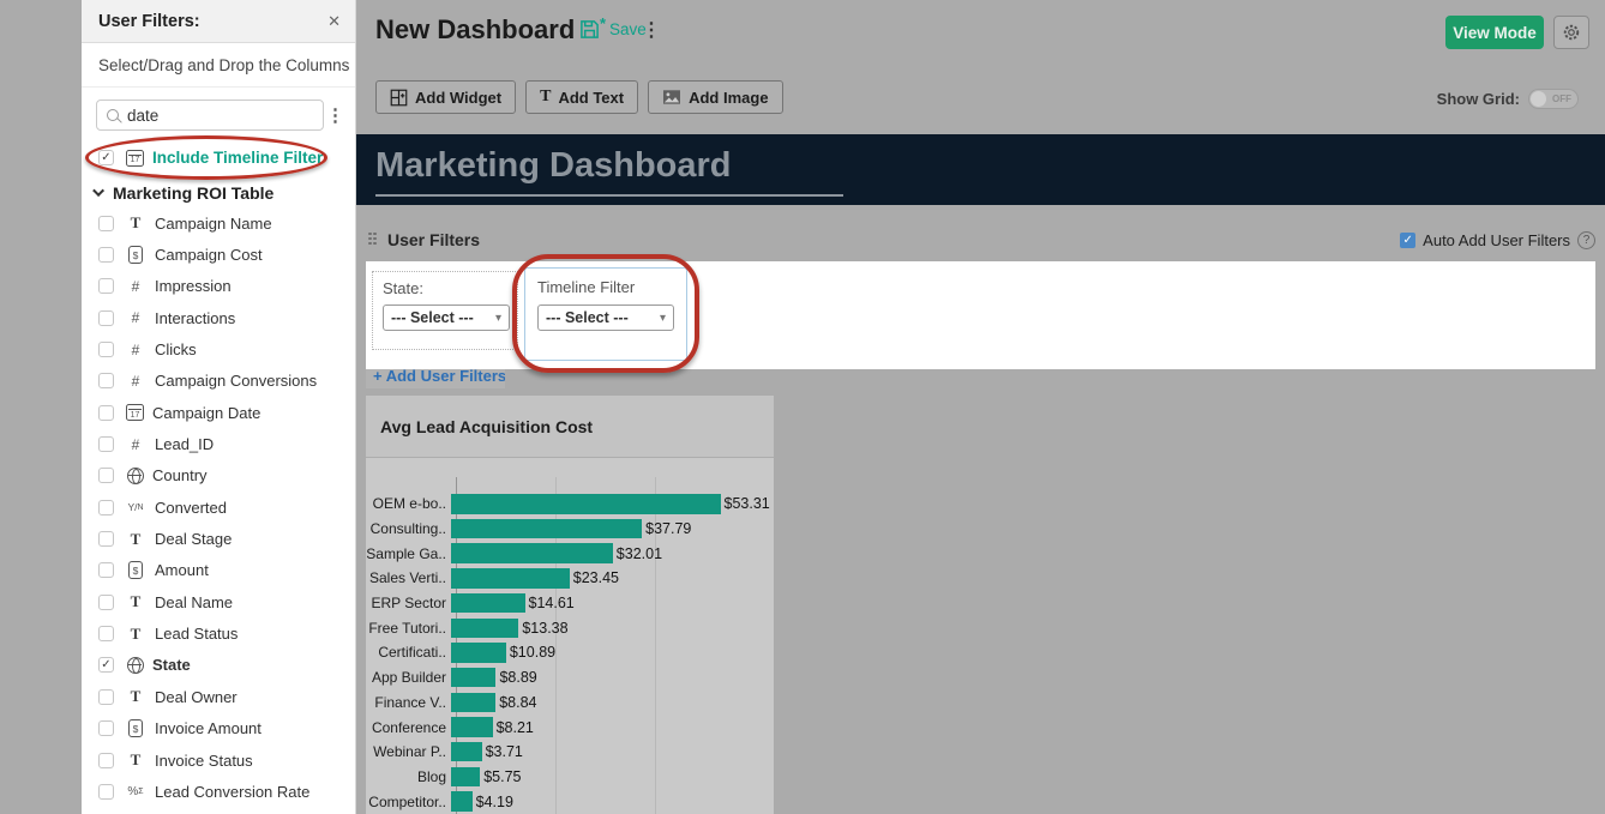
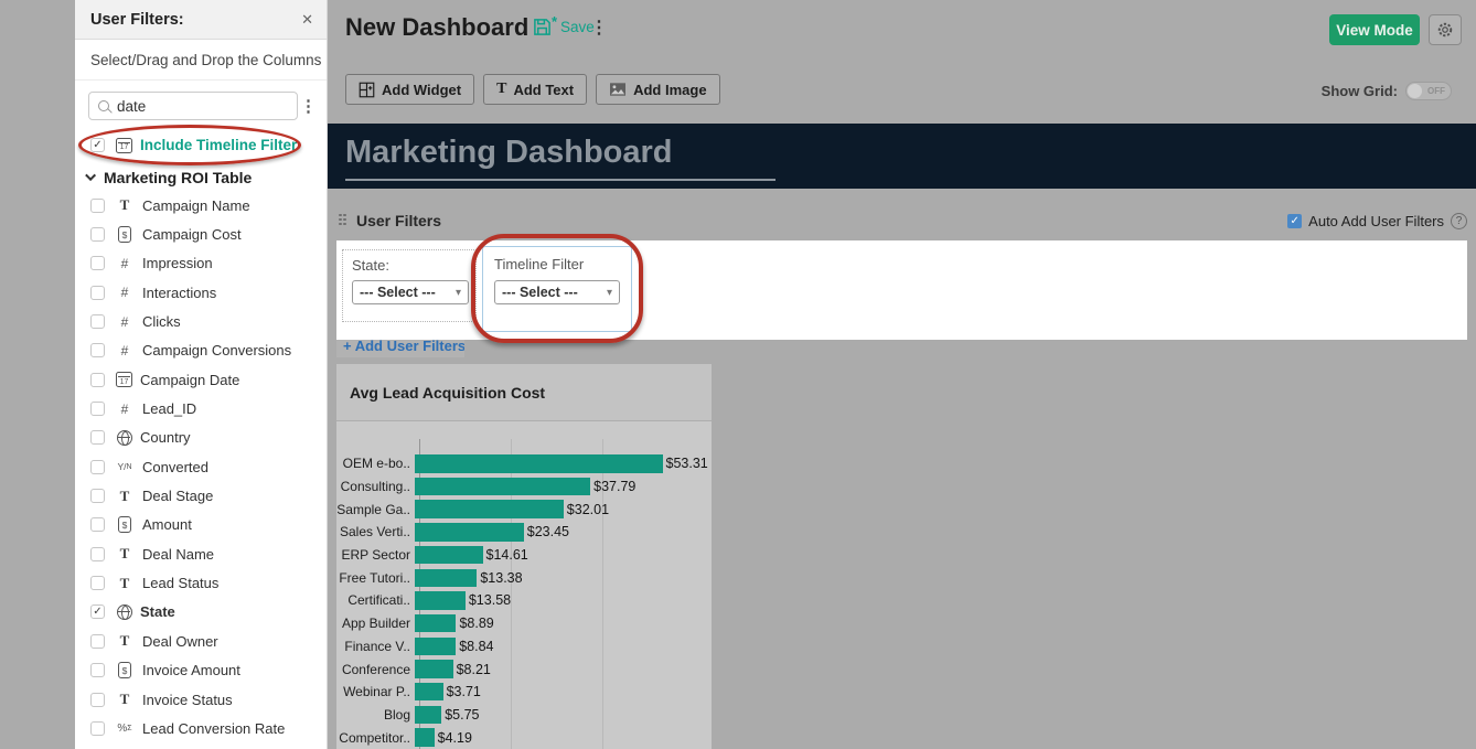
  User Filters:
  ✕
  Select/Drag and Drop the Columns
  date
  ⋮
  ✓
  Include Timeline Filter
  Marketing ROI Table
  T
  Campaign Name
  $
  Campaign Cost
  #
  Impression
  #
  Interactions
  #
  Clicks
  #
  Campaign Conversions
  Campaign Date
  #
  Lead_ID
  Country
  Y/
  Converted
  T
  Deal Stage
  $
  Amount
  T
  Deal Name
  T
  Lead Status
  ✓
  State
  T
  Deal Owner
  $
  Invoice Amount
  T
  Invoice Status
  %
  Lead Conversion Rate
  New Dashboard
  *
  Save
  ⋮
  View Mode
  Add Widget
  T
  Add Text
  Add Image
  Show Grid:
  OFF
  Marketing Dashboard
  User Filters
  ✓
  Auto Add User Filters
  ?
  State:
  --- Select ---
  ▾
  Timeline Filter
  --- Select ---
  ▾
  + Add User Filters
  Avg Lead Acquisition Cost
  OEM e-bo..
  $53.31
  Consulting..
  $37.79
  Sample Ga..
  $32.01
  Sales Verti..
  $23.45
  ERP Sector
  $14.61
  Free Tutori..
  $13.38
  Certificati..
- $10.89
+ $13.58
  App Builder
  $8.89
  Finance V..
  $8.84
  Conference
  $8.21
  Webinar P..
  $3.71
  Blog
  $5.75
  Competitor..
  $4.19
